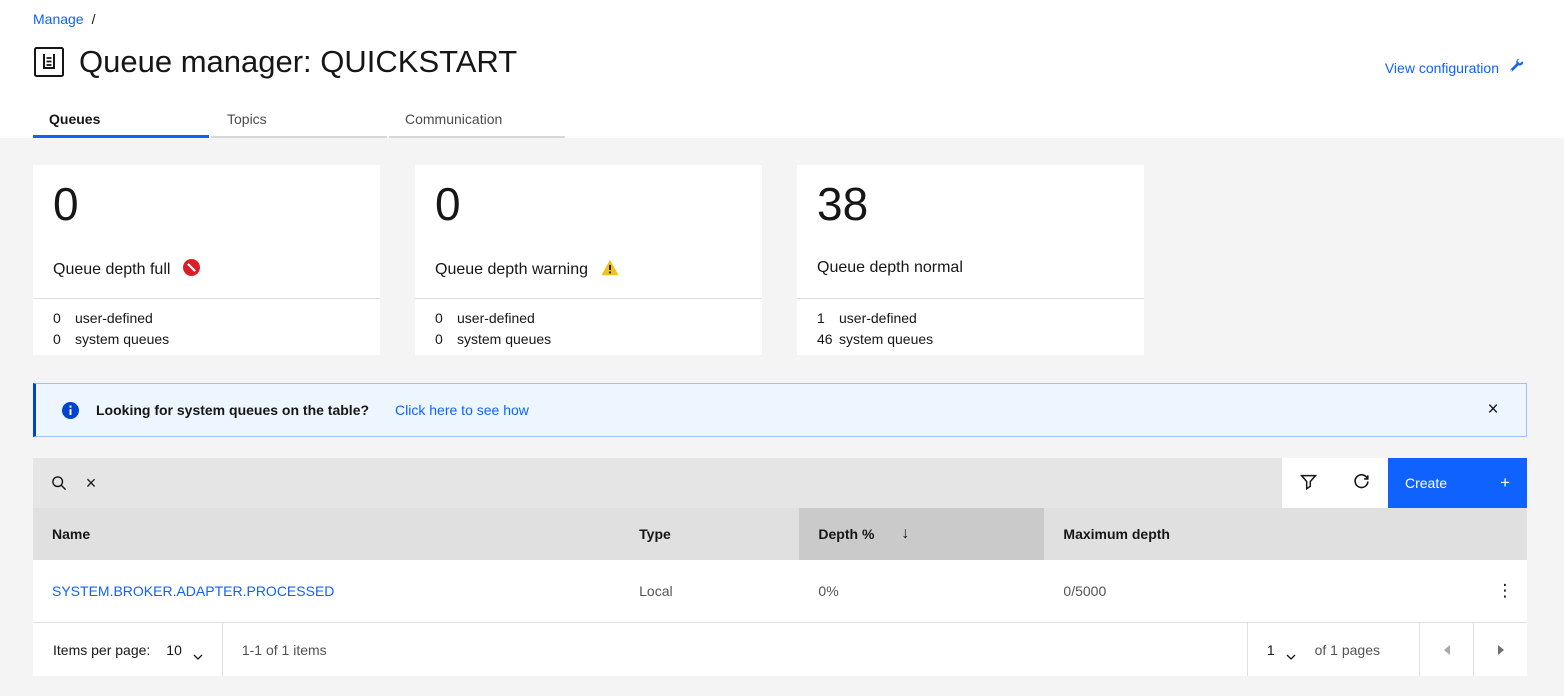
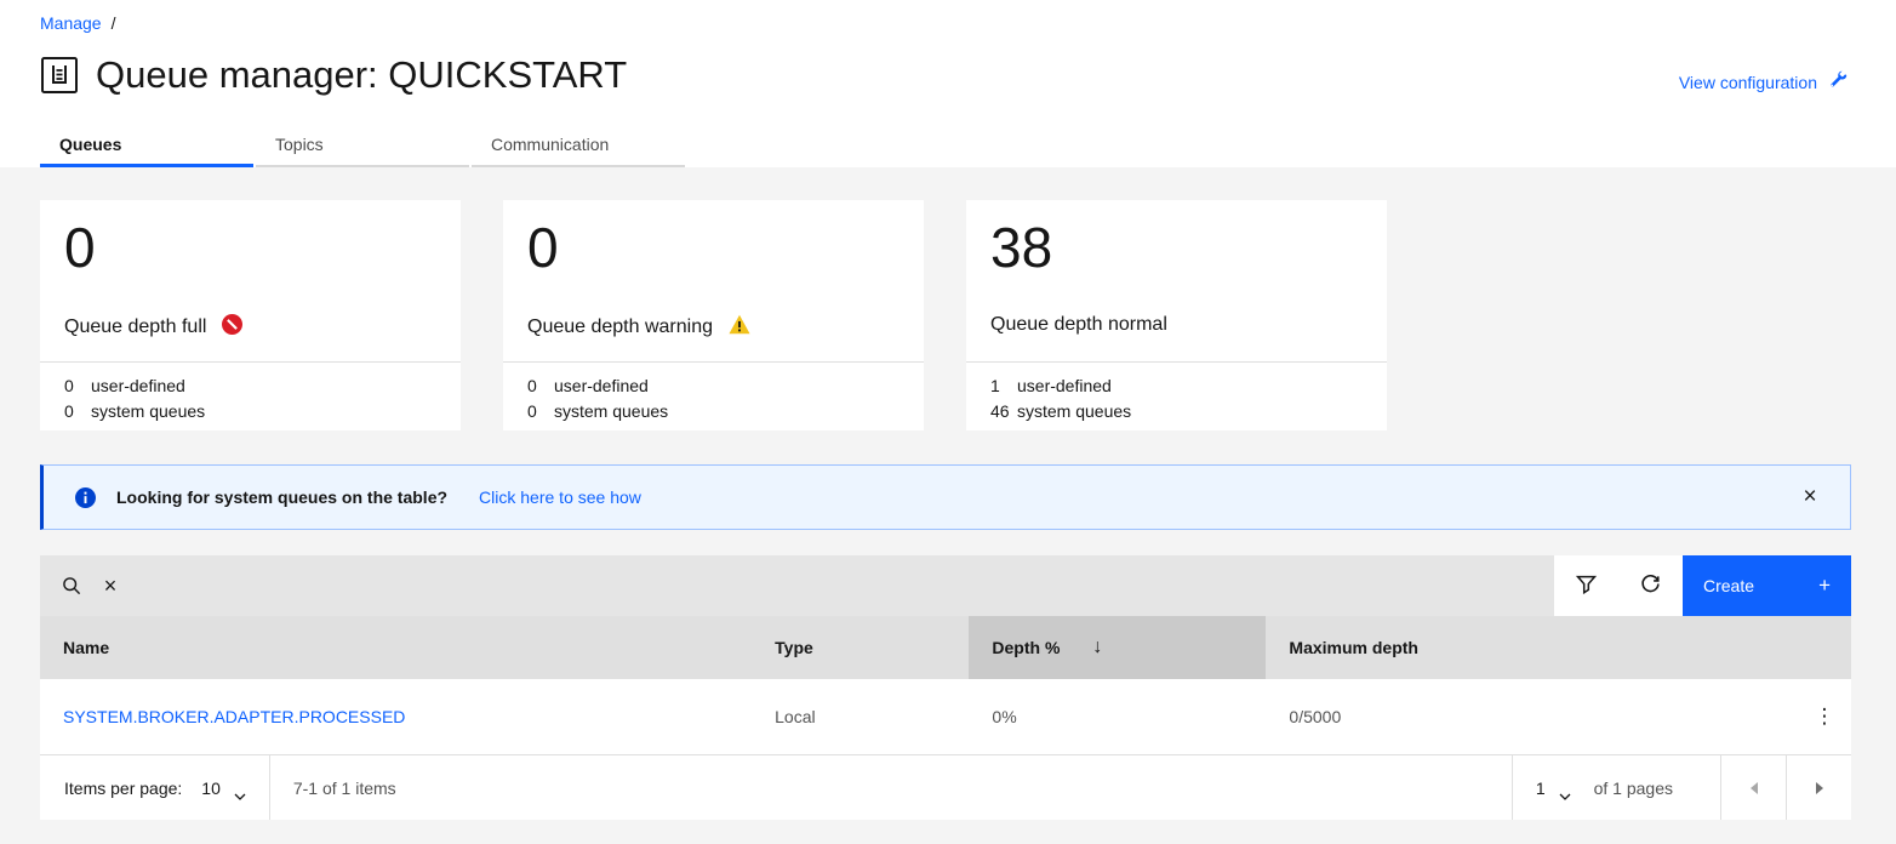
  Manage
  /
  Queue manager: QUICKSTART
  View configuration
  Queues
  Topics
  Communication
  0
  Queue depth full
  0
  user-defined
  0
  system queues
  0
  Queue depth warning
  0
  user-defined
  0
  system queues
  38
  Queue depth normal
  1
  user-defined
  46
  system queues
  Looking for system queues on the table?
  Click here to see how
  ×
  ×
  Create
  +
  Name
  Type
  Depth %
  ↓
  Maximum depth
  SYSTEM.BROKER.ADAPTER.PROCESSED
  Local
  0%
  0/5000
  ⋮
  Items per page:
  10
- 1-1 of 1 items
+ 7-1 of 1 items
  1
  of 1 pages
